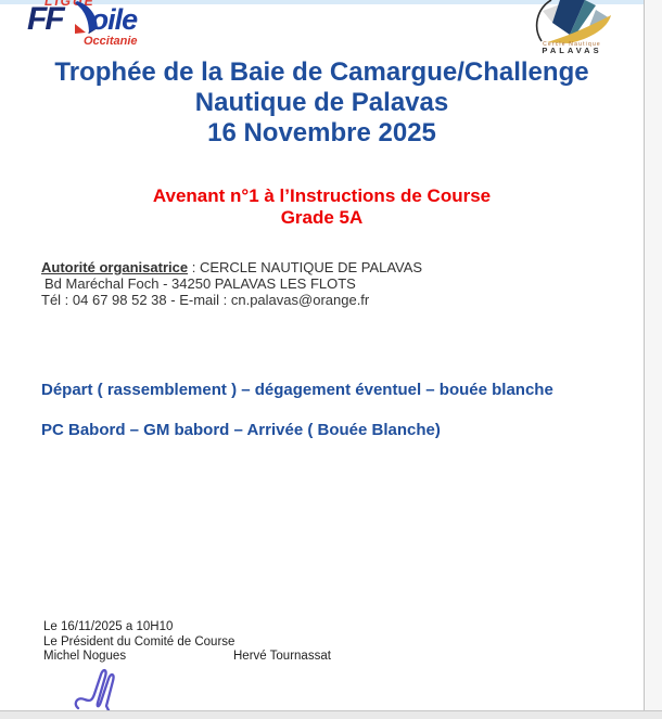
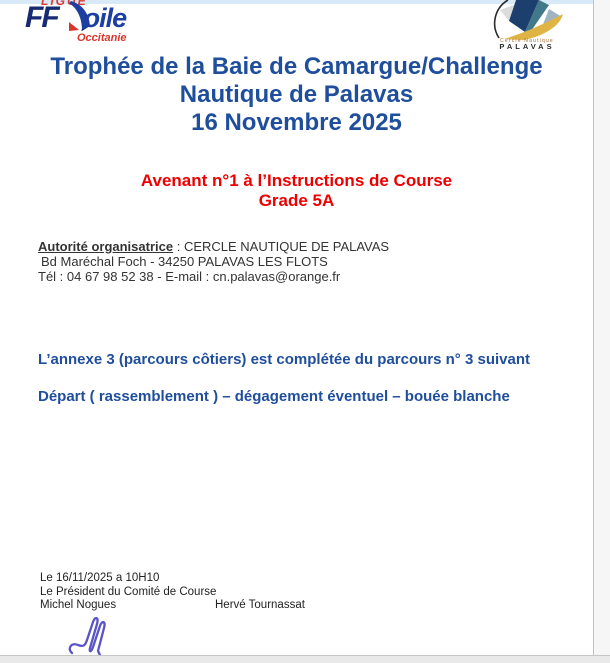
  LIGUE
  FF oile
  Occitanie
  PALAVAS
  Trophée de la Baie de Camargue/Challenge
  Nautique de Palavas
  16 Novembre 2025
  Avenant n°1 à l’Instructions de Course
  Grade 5A
  Autorité organisatrice : CERCLE NAUTIQUE DE PALAVAS
  Bd Maréchal Foch - 34250 PALAVAS LES FLOTS
  Tél : 04 67 98 52 38 - E-mail : cn.palavas@orange.fr
+ L’annexe 3 (parcours côtiers) est complétée du parcours n° 3 suivant
  Départ ( rassemblement ) – dégagement éventuel – bouée blanche
- PC Babord – GM babord – Arrivée ( Bouée Blanche)
  Le 16/11/2025 a 10H10
  Le Président du Comité de Course
  Michel Nogues
  Hervé Tournassat
